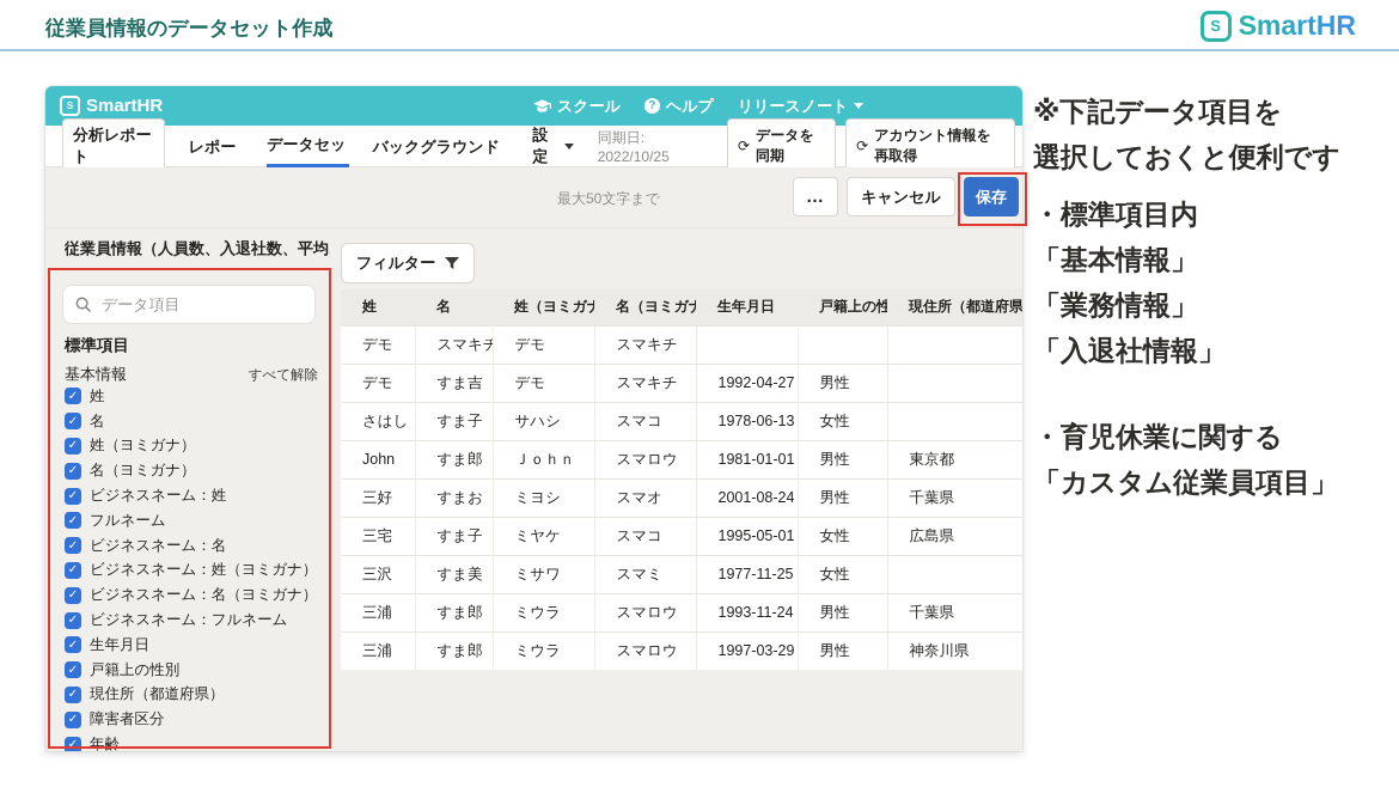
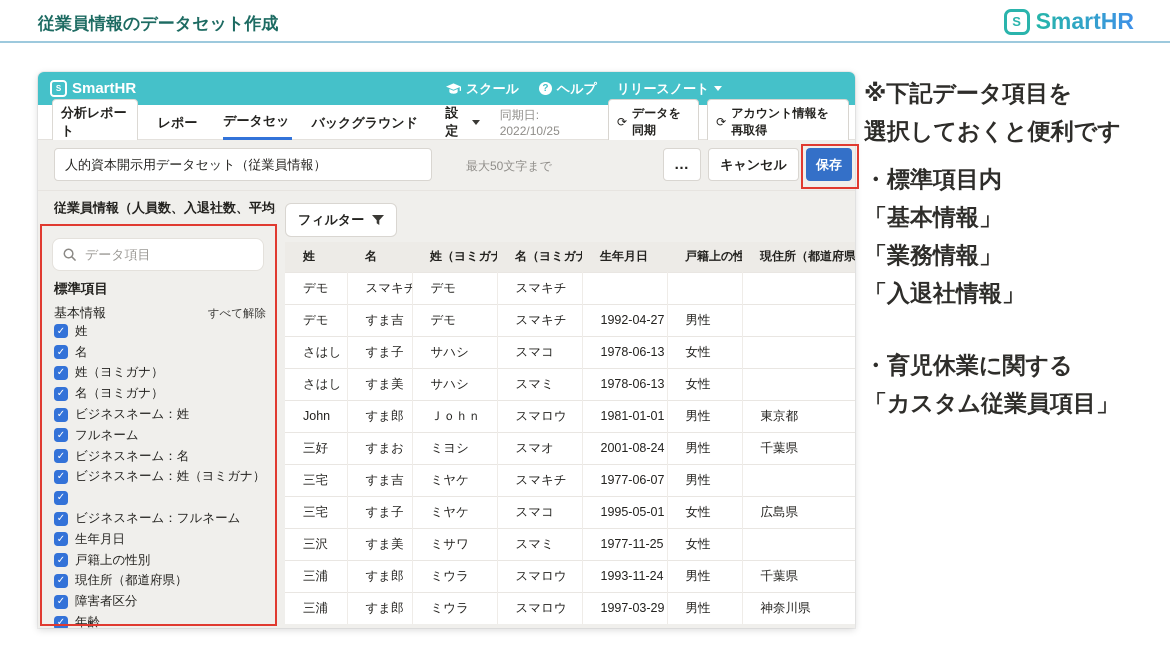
  従業員情報のデータセット作成
  S
  SmartHR
  S
  SmartHR
  スクール
  ?
  ヘルプ
  リリースノート
  分析レポート
  レポー
  データセッ
  バックグラウンド
  設定
  同期日: 2022/10/25
  ⟳
  データを同期
  ⟳
  アカウント情報を再取得
+ 人的資本開示用データセット（従業員情報）
  最大50文字まで
  …
  キャンセル
  保存
  従業員情報（人員数、入退社数、平均
  データ項目
  標準項目
  基本情報
  すべて解除
  ✓
  姓
  ✓
  名
  ✓
  姓（ヨミガナ）
  ✓
  名（ヨミガナ）
  ✓
  ビジネスネーム：姓
  ✓
  フルネーム
  ✓
  ビジネスネーム：名
  ✓
  ビジネスネーム：姓（ヨミガナ）
  ✓
- ビジネスネーム：名（ヨミガナ）
  ✓
  ビジネスネーム：フルネーム
  ✓
  生年月日
  ✓
  戸籍上の性別
  ✓
  現住所（都道府県）
  ✓
  障害者区分
  ✓
  年齢
  フィルター
  姓	名	姓（ヨミガナ	名（ヨミガナ	生年月日	戸籍上の性	現住所（都道府県
  デモ	スマキチ	デモ	スマキチ
  デモ	すま吉	デモ	スマキチ	1992-04-27	男性
  さはし	すま子	サハシ	スマコ	1978-06-13	女性
+ さはし	すま美	サハシ	スマミ	1978-06-13	女性
  John	すま郎	Ｊｏｈｎ	スマロウ	1981-01-01	男性	東京都
  三好	すまお	ミヨシ	スマオ	2001-08-24	男性	千葉県
+ 三宅	すま吉	ミヤケ	スマキチ	1977-06-07	男性
  三宅	すま子	ミヤケ	スマコ	1995-05-01	女性	広島県
  三沢	すま美	ミサワ	スマミ	1977-11-25	女性
  三浦	すま郎	ミウラ	スマロウ	1993-11-24	男性	千葉県
  三浦	すま郎	ミウラ	スマロウ	1997-03-29	男性	神奈川県
  ※下記データ項目を
  選択しておくと便利です
  ・標準項目内
  「基本情報」
  「業務情報」
  「入退社情報」
  ・育児休業に関する
  「カスタム従業員項目」
